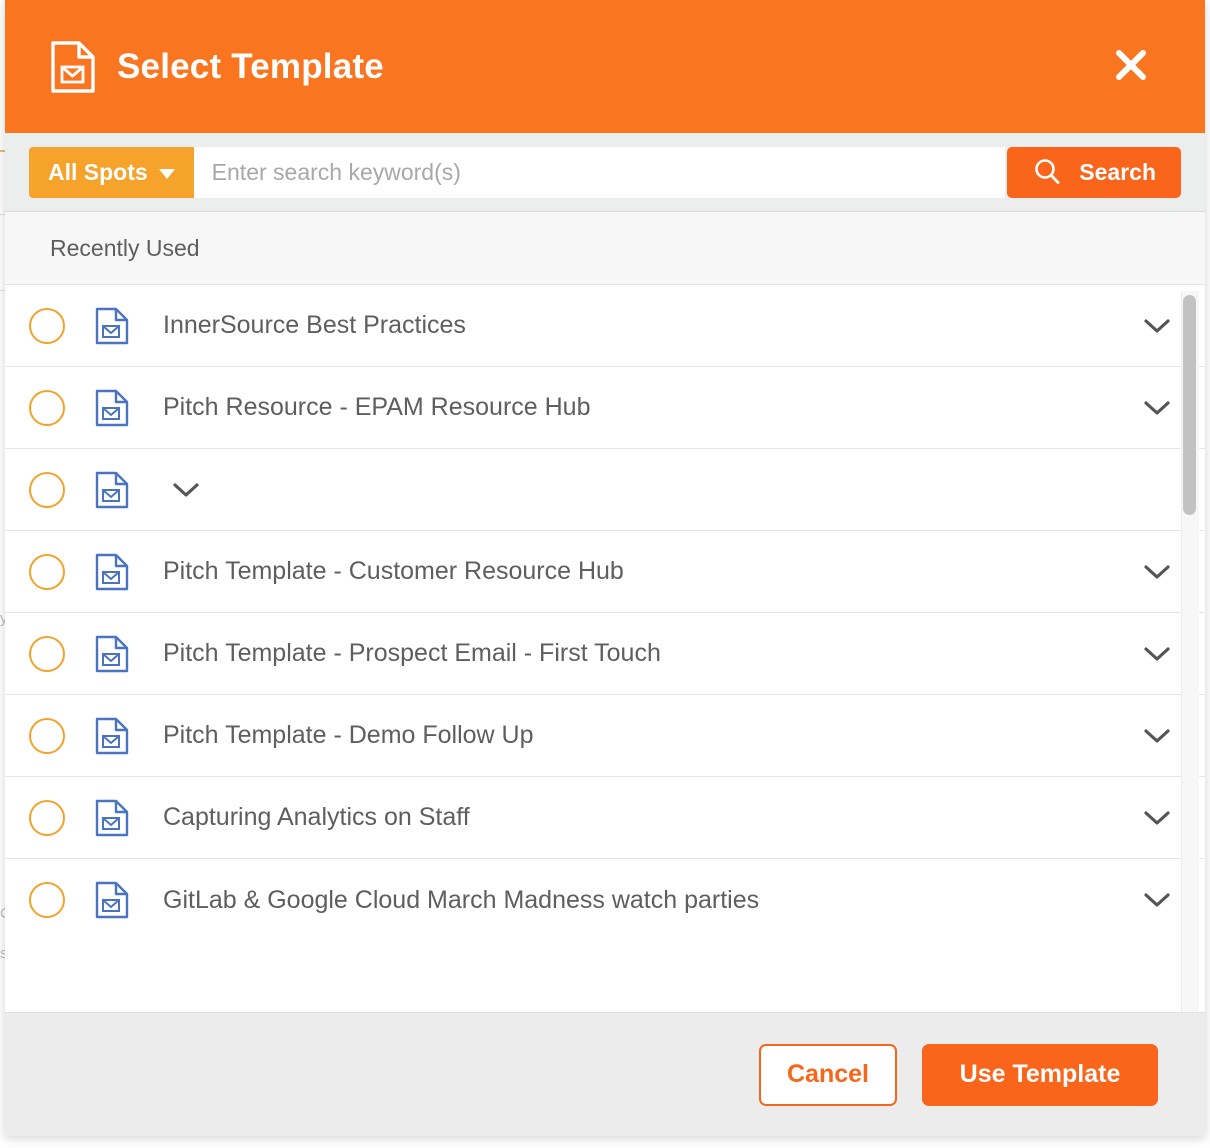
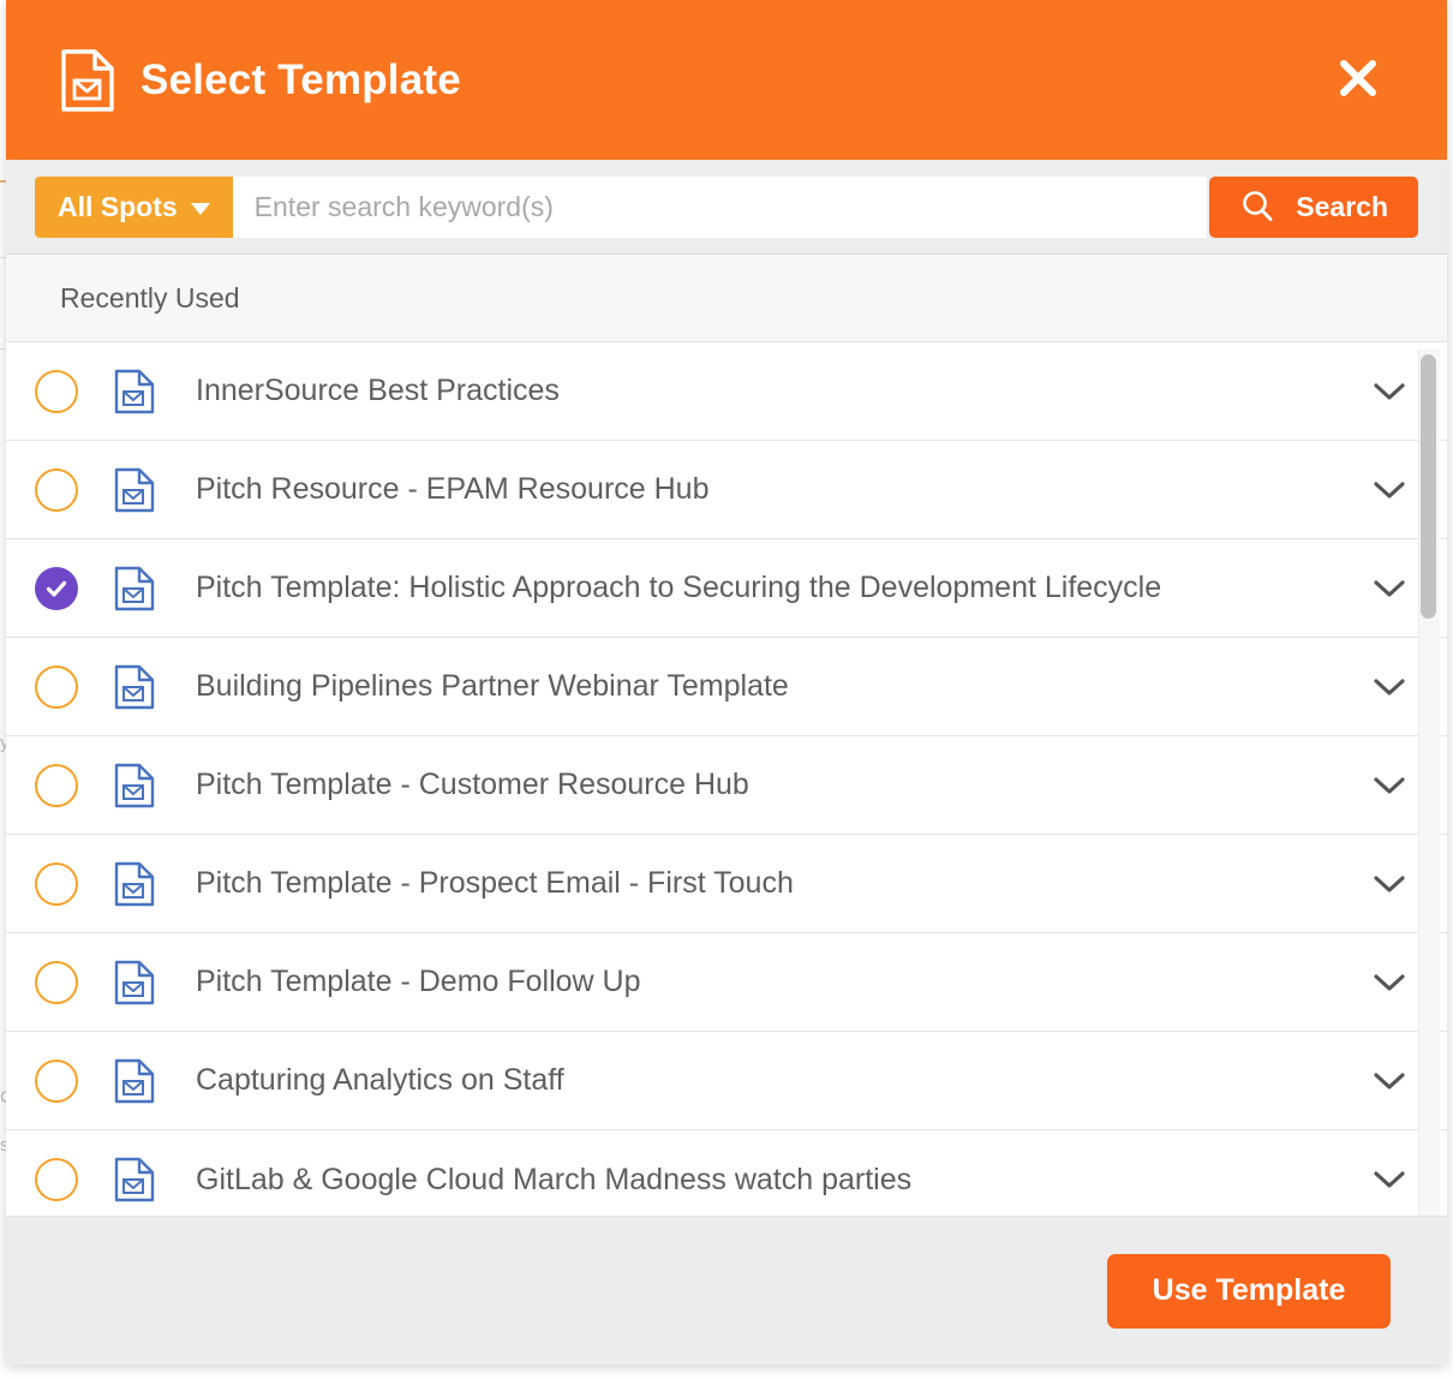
  y
  s
  Select Template
  All Spots
  Enter search keyword(s)
  Search
  Recently Used
  InnerSource Best Practices
  Pitch Resource - EPAM Resource Hub
+ Pitch Template: Holistic Approach to Securing the Development Lifecycle
+ Building Pipelines Partner Webinar Template
  Pitch Template - Customer Resource Hub
  Pitch Template - Prospect Email - First Touch
  Pitch Template - Demo Follow Up
  Capturing Analytics on Staff
  GitLab & Google Cloud March Madness watch parties
- Cancel
  Use Template
